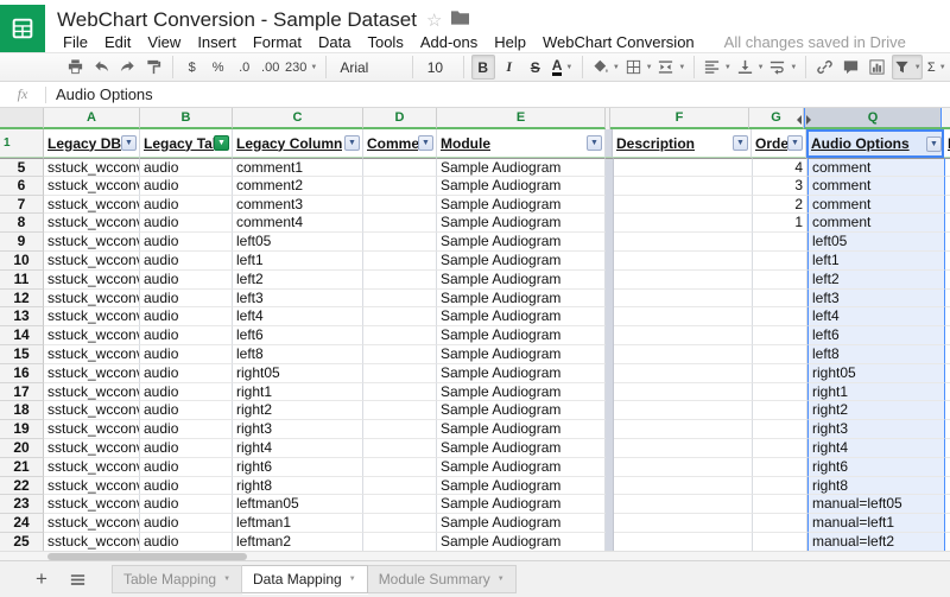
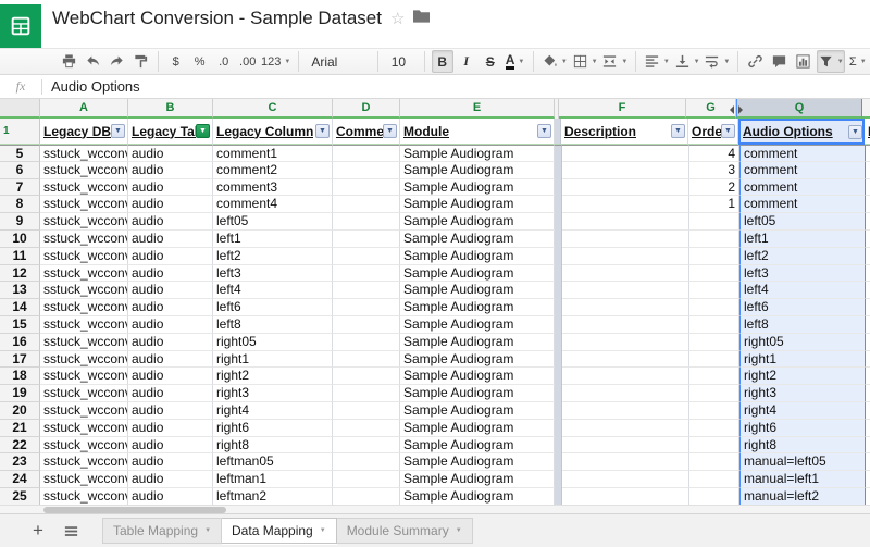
  WebChart Conversion - Sample Dataset
  ☆
- File
- Edit
- View
- Insert
- Format
- Data
- Tools
- Add-ons
- Help
- WebChart Conversion
- All changes saved in Drive
  $
  %
  .0
  .00
- 230
+ 123
  Arial
  10
  B
  I
  S
  A
  Σ
  fx
  Audio Options
  A
  B
  C
  D
  E
  F
  G
  Q
  1
  Legacy DB
  Legacy Ta
  Legacy Column
  Module
  Description
  Orde
  Audio Options
  5
  sstuck_wccon
  audio
  comment1
  Sample Audiogram
  4
  comment
  6
  sstuck_wccon
  audio
  comment2
  Sample Audiogram
  3
  comment
  7
  sstuck_wccon
  audio
  comment3
  Sample Audiogram
  2
  comment
  8
  sstuck_wccon
  audio
  comment4
  Sample Audiogram
  1
  comment
  9
  sstuck_wccon
  audio
  left05
  Sample Audiogram
  left05
  10
  sstuck_wccon
  audio
  left1
  Sample Audiogram
  left1
  11
  sstuck_wccon
  audio
  left2
  Sample Audiogram
  left2
  12
  sstuck_wccon
  audio
  left3
  Sample Audiogram
  left3
  13
  sstuck_wccon
  audio
  left4
  Sample Audiogram
  left4
  14
  sstuck_wccon
  audio
  left6
  Sample Audiogram
  left6
  15
  sstuck_wccon
  audio
  left8
  Sample Audiogram
  left8
  16
  sstuck_wccon
  audio
  right05
  Sample Audiogram
  right05
  17
  sstuck_wccon
  audio
  right1
  Sample Audiogram
  right1
  18
  sstuck_wccon
  audio
  right2
  Sample Audiogram
  right2
  19
  sstuck_wccon
  audio
  right3
  Sample Audiogram
  right3
  20
  sstuck_wccon
  audio
  right4
  Sample Audiogram
  right4
  21
  sstuck_wccon
  audio
  right6
  Sample Audiogram
  right6
  22
  sstuck_wccon
  audio
  right8
  Sample Audiogram
  right8
  23
  sstuck_wccon
  audio
  leftman05
  Sample Audiogram
  manual=left05
  24
  sstuck_wccon
  audio
  leftman1
  Sample Audiogram
  manual=left1
  25
  sstuck_wccon
  audio
  leftman2
  Sample Audiogram
  manual=left2
  +
  Table Mapping
  Data Mapping
  Module Summary
